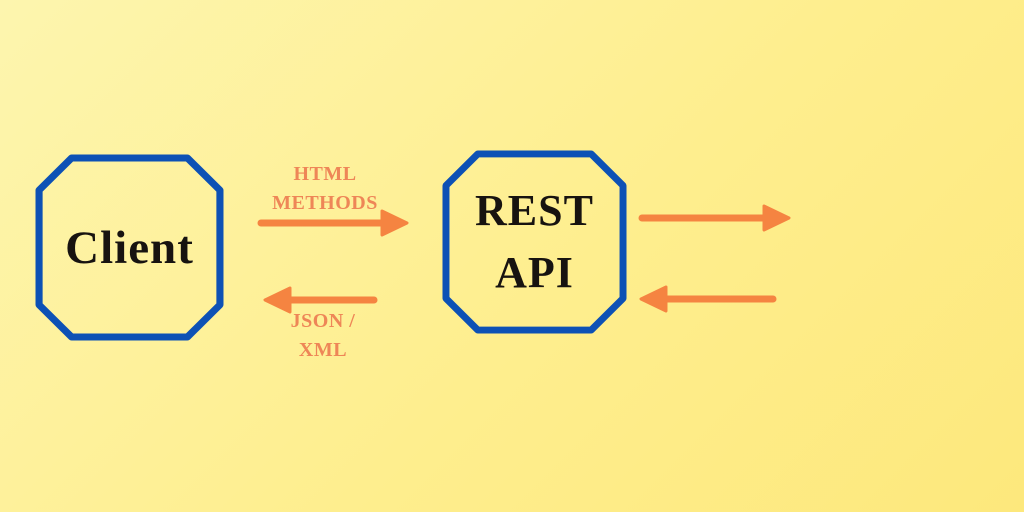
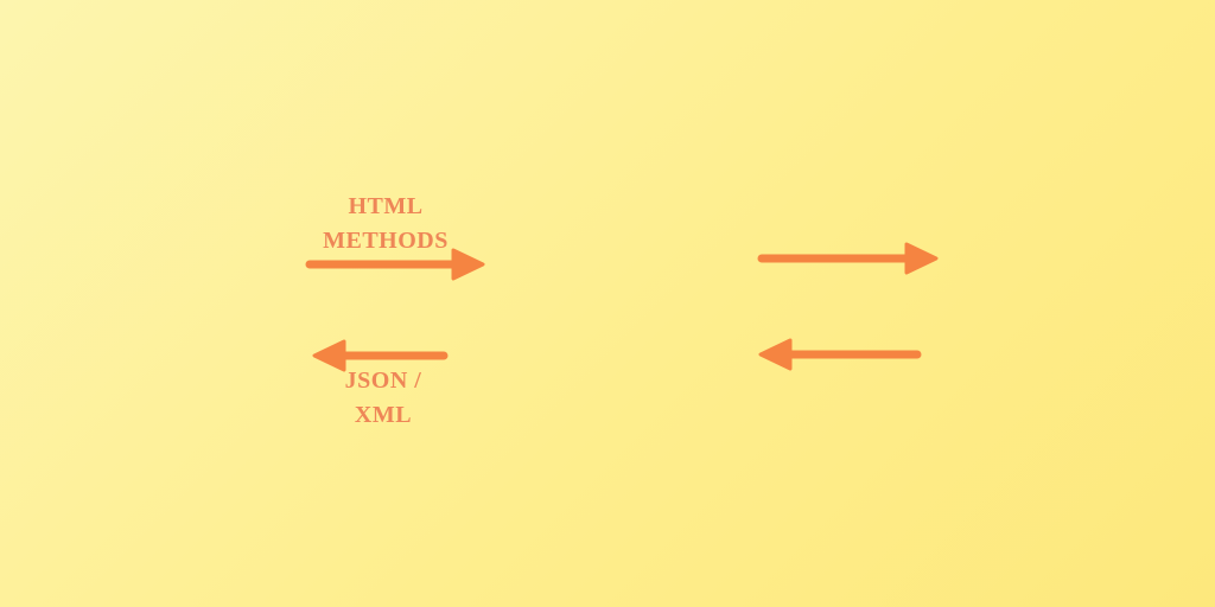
- Client
- REST
- API
  HTML
  METHODS
  JSON /
  XML
